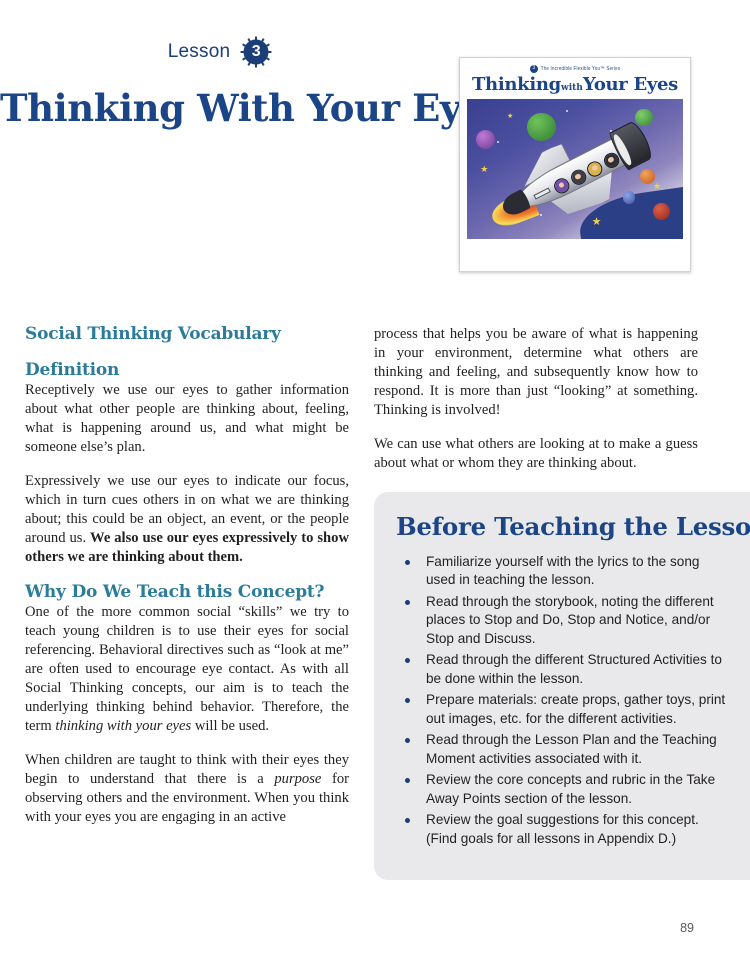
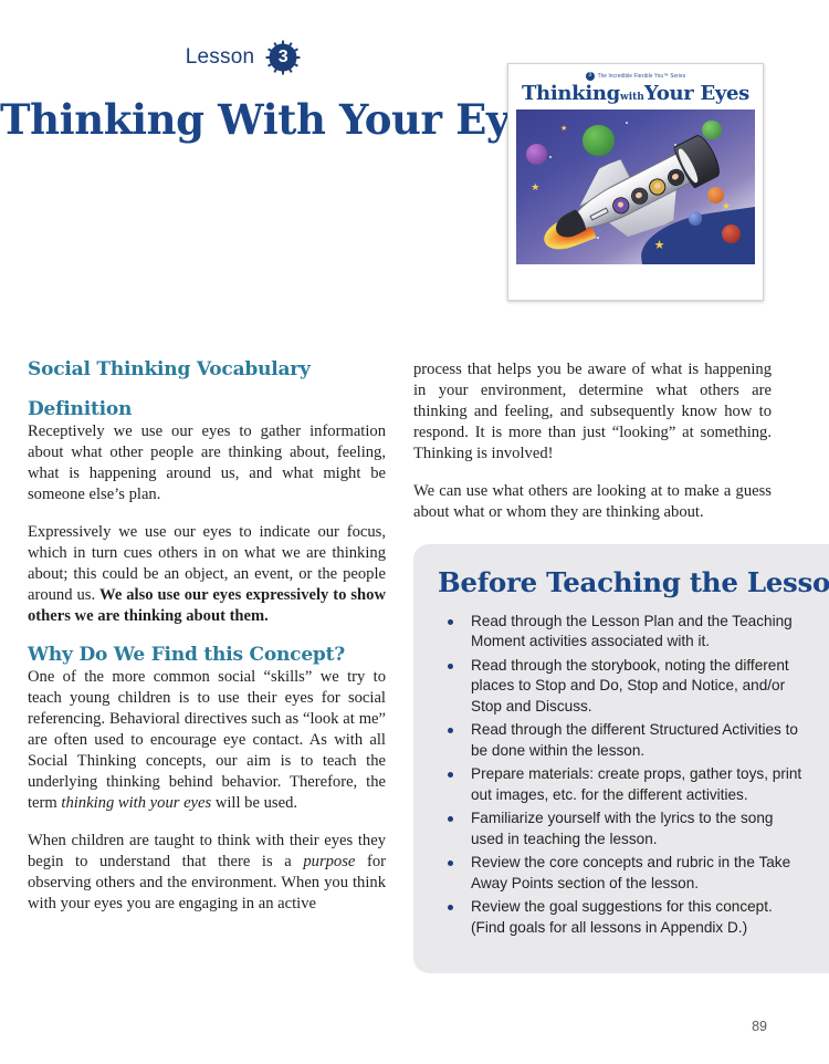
  Lesson
  3
  Thinking With Your Ey
  ThinkingwithYour Eyes
  Social Thinking Vocabulary
  Definition
  Receptively we use our eyes to gather information about what other people are thinking about, feeling, what is happening around us, and what might be someone else’s plan.
  Expressively we use our eyes to indicate our focus, which in turn cues others in on what we are thinking about; this could be an object, an event, or the people around us. We also use our eyes expressively to show others we are thinking about them.
- Why Do We Teach this Concept?
+ Why Do We Find this Concept?
  One of the more common social “skills” we try to teach young children is to use their eyes for social referencing. Behavioral directives such as “look at me” are often used to encourage eye contact. As with all Social Thinking concepts, our aim is to teach the underlying thinking behind behavior. Therefore, the term thinking with your eyes will be used.
  When children are taught to think with their eyes they begin to understand that there is a purpose for observing others and the environment. When you think with your eyes you are engaging in an active
  process that helps you be aware of what is happening in your environment, determine what others are thinking and feeling, and subsequently know how to respond. It is more than just “looking” at something. Thinking is involved!
  We can use what others are looking at to make a guess about what or whom they are thinking about.
  Before Teaching the Lesso
- Familiarize yourself with the lyrics to the song used in teaching the lesson.
+ Read through the Lesson Plan and the Teaching Moment activities associated with it.
  Read through the storybook, noting the different places to Stop and Do, Stop and Notice, and/or Stop and Discuss.
  Read through the different Structured Activities to be done within the lesson.
  Prepare materials: create props, gather toys, print out images, etc. for the different activities.
- Read through the Lesson Plan and the Teaching Moment activities associated with it.
+ Familiarize yourself with the lyrics to the song used in teaching the lesson.
  Review the core concepts and rubric in the Take Away Points section of the lesson.
  Review the goal suggestions for this concept. (Find goals for all lessons in Appendix D.)
  89
